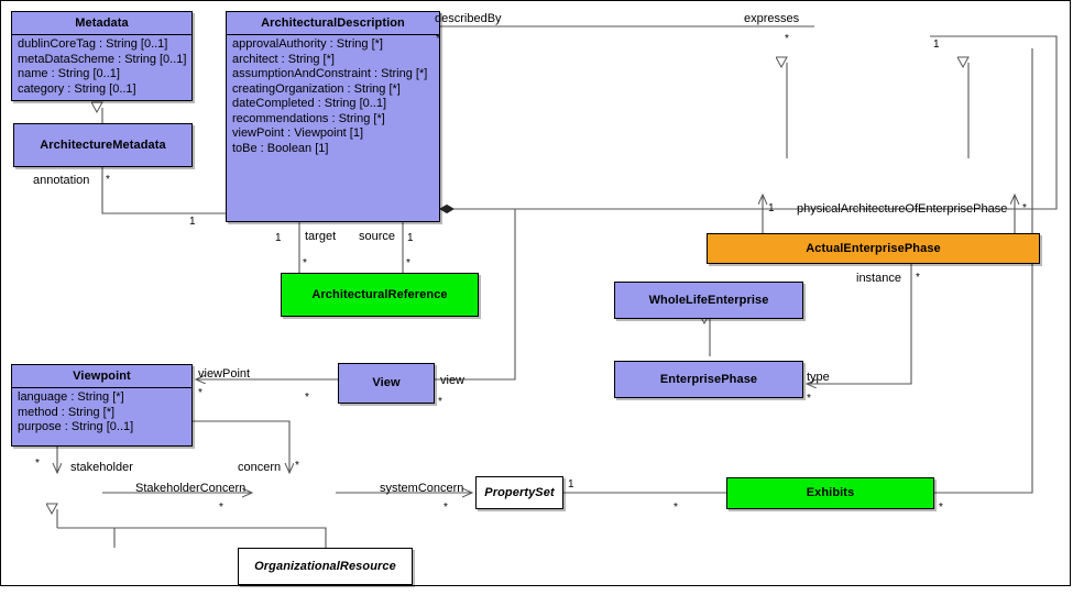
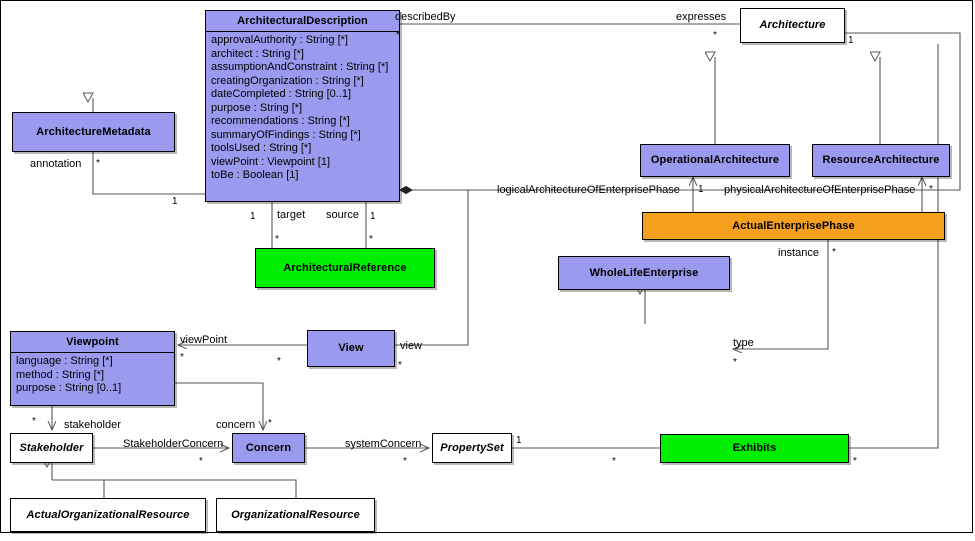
- Metadata
- dublinCoreTag : String [0..1]
- metaDataScheme : String [0..1]
- name : String [0..1]
- category : String [0..1]
  ArchitectureMetadata
  ArchitecturalDescription
  approvalAuthority : String [*]
  architect : String [*]
  assumptionAndConstraint : String [*]
  creatingOrganization : String [*]
  dateCompleted : String [0..1]
+ purpose : String [*]
  recommendations : String [*]
+ summaryOfFindings : String [*]
+ toolsUsed : String [*]
  viewPoint : Viewpoint [1]
  toBe : Boolean [1]
+ Architecture
+ OperationalArchitecture
+ ResourceArchitecture
  ActualEnterprisePhase
  WholeLifeEnterprise
- EnterprisePhase
  ArchitecturalReference
  Viewpoint
  language : String [*]
  method : String [*]
  purpose : String [0..1]
  View
+ Stakeholder
+ Concern
  PropertySet
  Exhibits
+ ActualOrganizationalResource
  OrganizationalResource
  describedBy
  *
  expresses
  *
  1
  annotation
  *
  1
  target
  source
  1
  1
  *
  *
+ logicalArchitectureOfEnterprisePhase
  1
  physicalArchitectureOfEnterprisePhase
  *
  instance
  *
  type
  *
  viewPoint
  *
  *
  view
  *
  *
  stakeholder
  concern
  *
  StakeholderConcern
  *
  systemConcern
  *
  1
  *
  *
